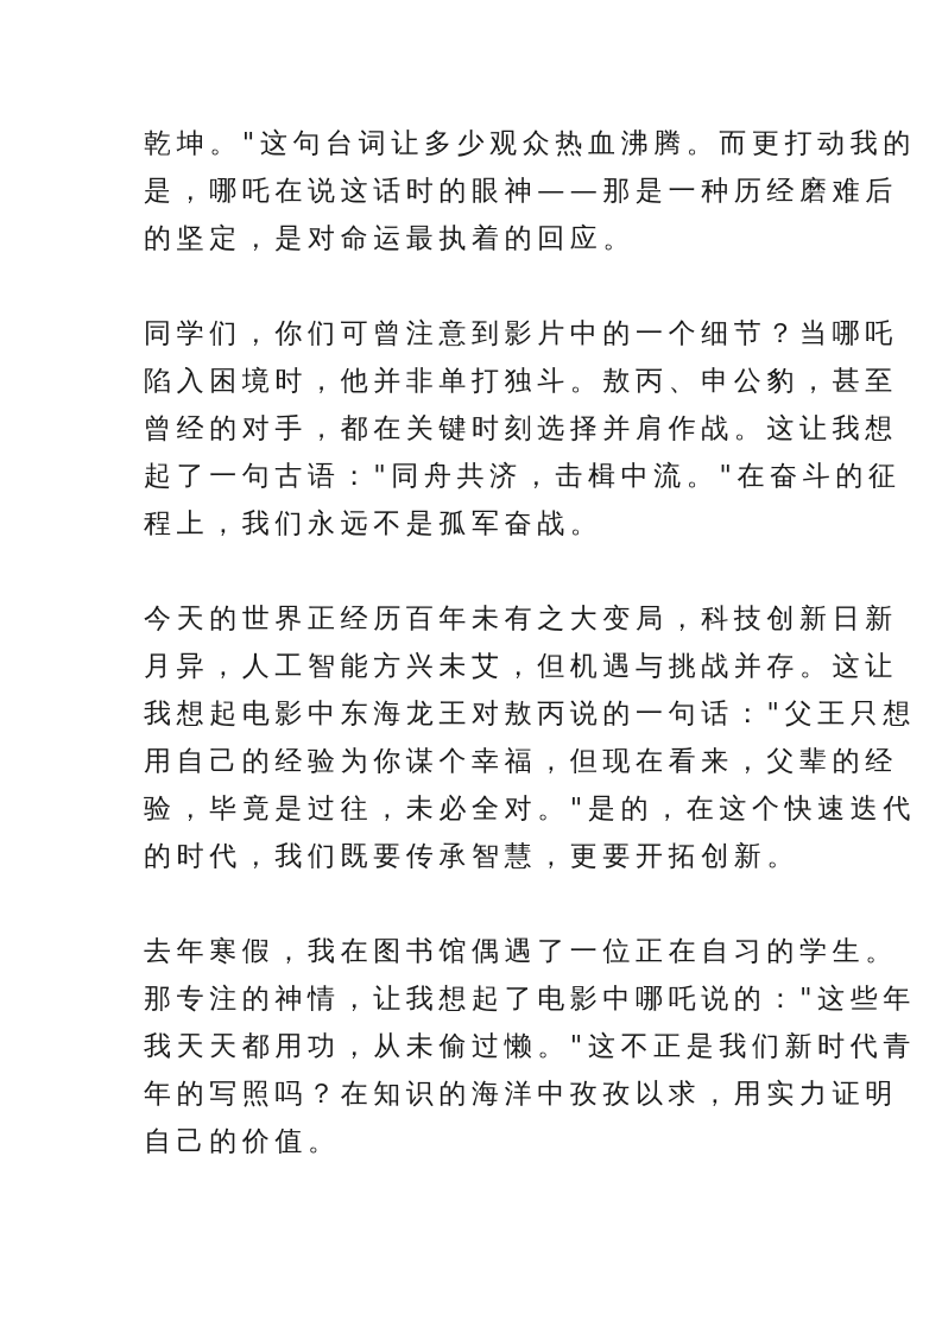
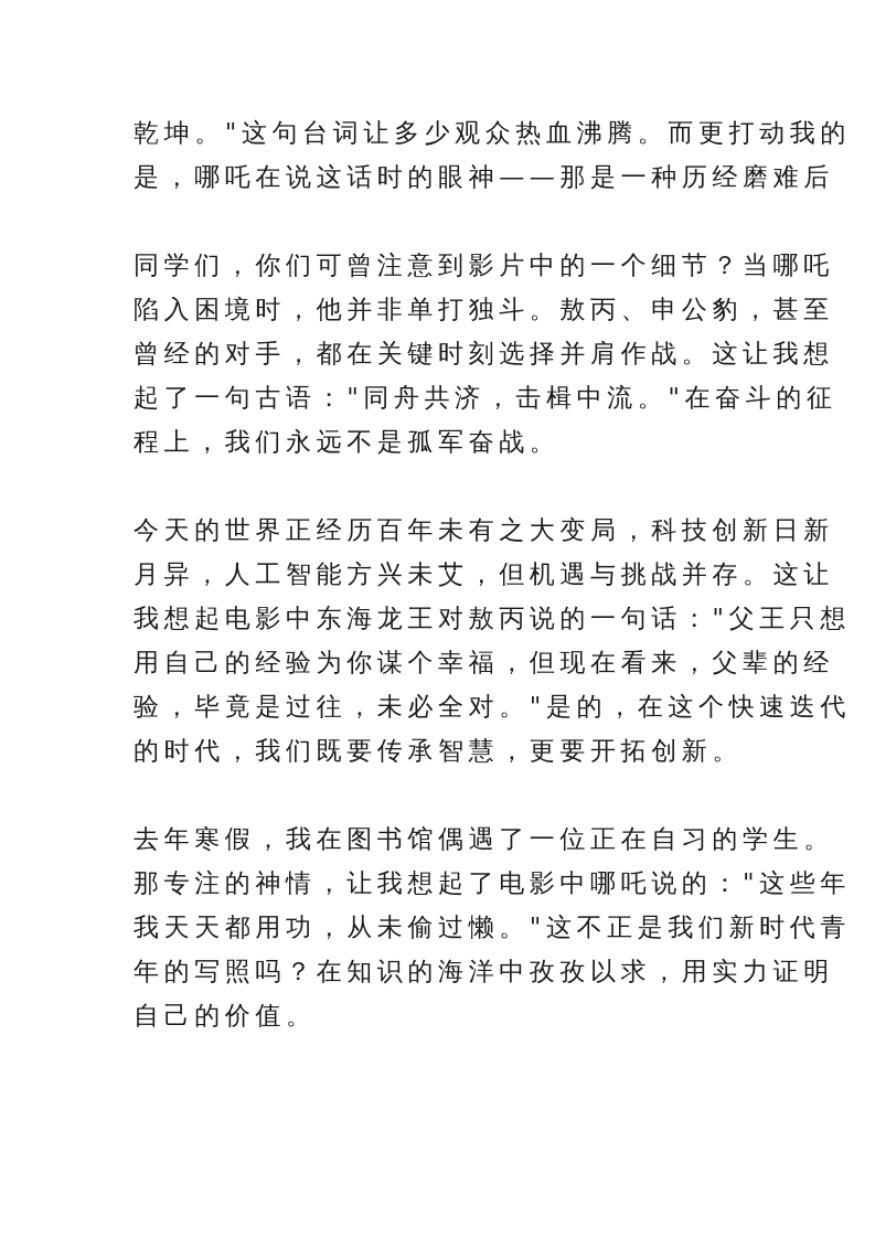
  乾坤。"这句台词让多少观众热血沸腾。而更打动我的
  是，哪吒在说这话时的眼神——那是一种历经磨难后
- 的坚定，是对命运最执着的回应。
  同学们，你们可曾注意到影片中的一个细节？当哪吒
  陷入困境时，他并非单打独斗。敖丙、申公豹，甚至
  曾经的对手，都在关键时刻选择并肩作战。这让我想
  起了一句古语："同舟共济，击楫中流。"在奋斗的征
  程上，我们永远不是孤军奋战。
  今天的世界正经历百年未有之大变局，科技创新日新
  月异，人工智能方兴未艾，但机遇与挑战并存。这让
  我想起电影中东海龙王对敖丙说的一句话："父王只想
  用自己的经验为你谋个幸福，但现在看来，父辈的经
  验，毕竟是过往，未必全对。"是的，在这个快速迭代
  的时代，我们既要传承智慧，更要开拓创新。
  去年寒假，我在图书馆偶遇了一位正在自习的学生。
  那专注的神情，让我想起了电影中哪吒说的："这些年
  我天天都用功，从未偷过懒。"这不正是我们新时代青
  年的写照吗？在知识的海洋中孜孜以求，用实力证明
  自己的价值。
